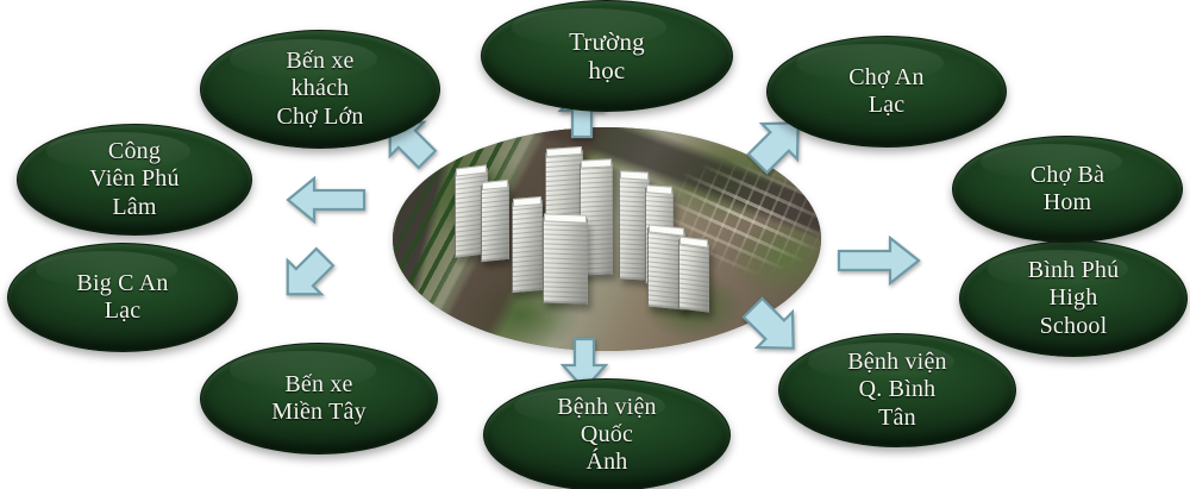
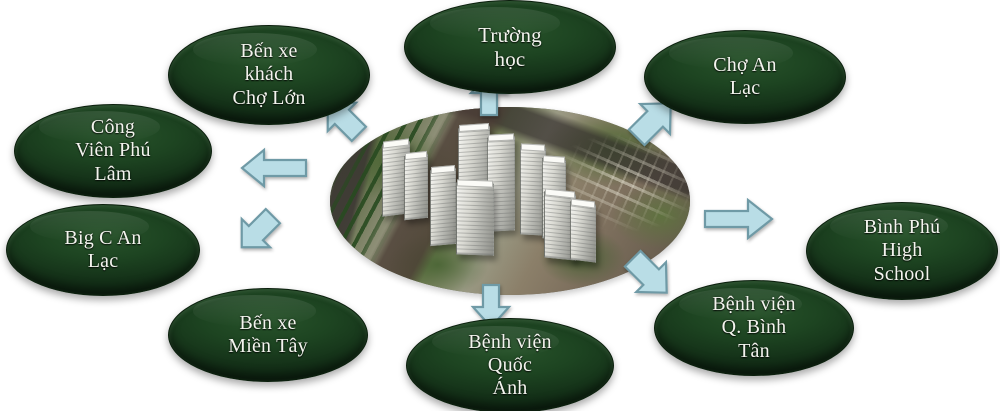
  Trường
  học
  Bến xe
  khách
  Chợ Lớn
  Công
  Viên Phú
  Lâm
  Big C An
  Lạc
  Bến xe
  Miền Tây
  Bệnh viện
  Quốc
  Ánh
  Bệnh viện
  Q. Bình
  Tân
  Bình Phú
  High
  School
- Chợ Bà
- Hom
  Chợ An
  Lạc
